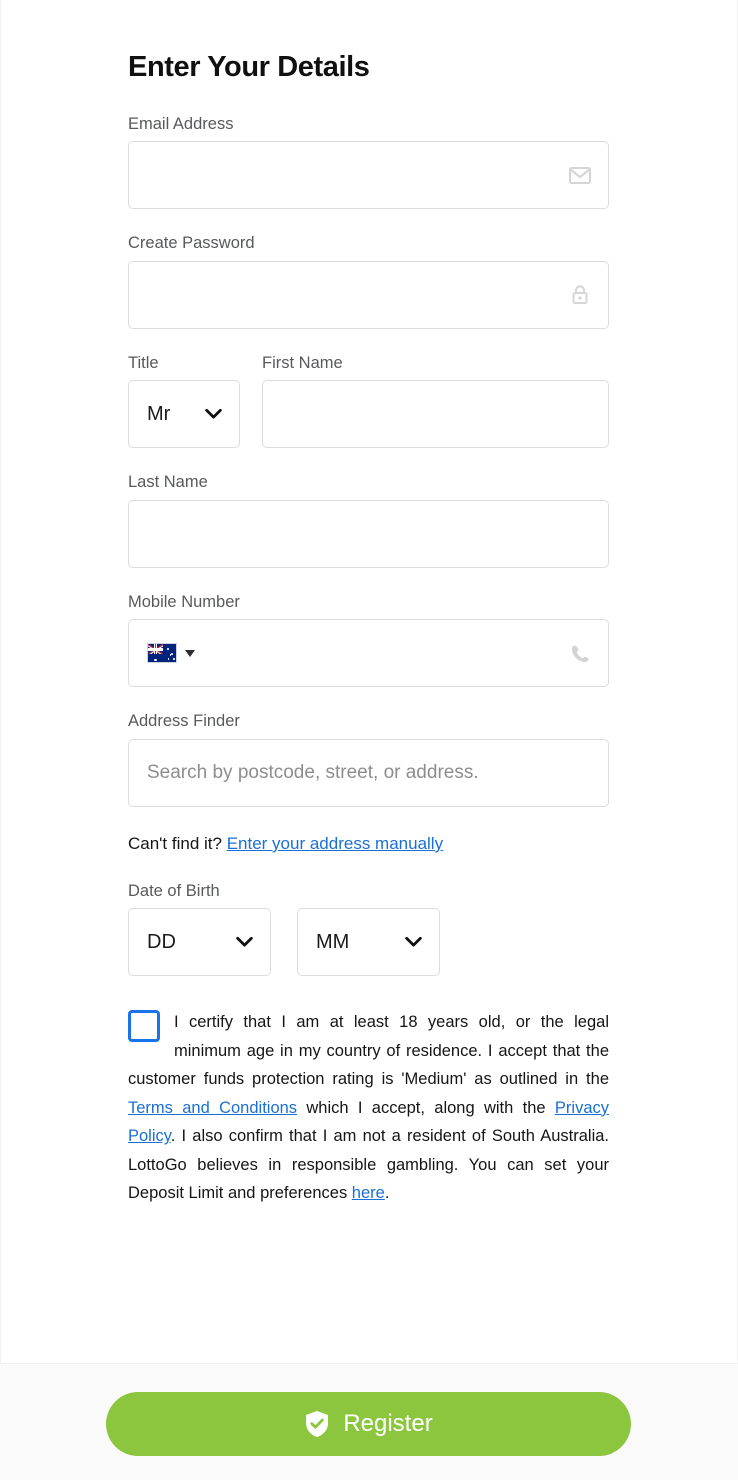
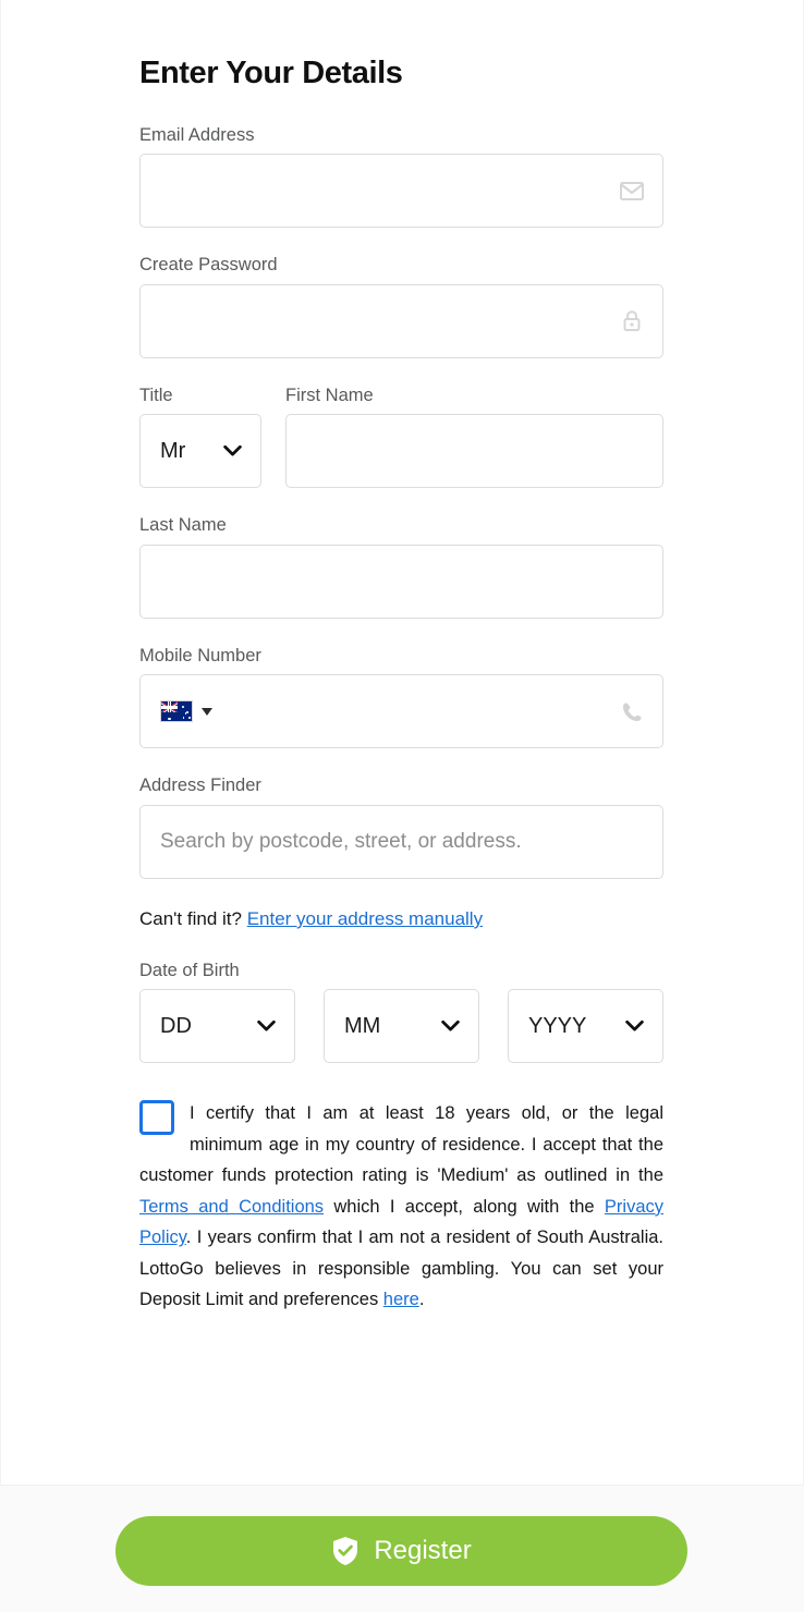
  Enter Your Details
  Email Address
  Create Password
  Title
  Mr
  First Name
  Last Name
  Mobile Number
  Address Finder
  Search by postcode, street, or address.
  Can't find it? Enter your address manually
  Date of Birth
  DD
  MM
+ YYYY
- I certify that I am at least 18 years old, or the legal minimum age in my country of residence. I accept that the customer funds protection rating is 'Medium' as outlined in the Terms and Conditions which I accept, along with the Privacy Policy. I also confirm that I am not a resident of South Australia. LottoGo believes in responsible gambling. You can set your Deposit Limit and preferences here.
+ I certify that I am at least 18 years old, or the legal minimum age in my country of residence. I accept that the customer funds protection rating is 'Medium' as outlined in the Terms and Conditions which I accept, along with the Privacy Policy. I years confirm that I am not a resident of South Australia. LottoGo believes in responsible gambling. You can set your Deposit Limit and preferences here.
  Register
